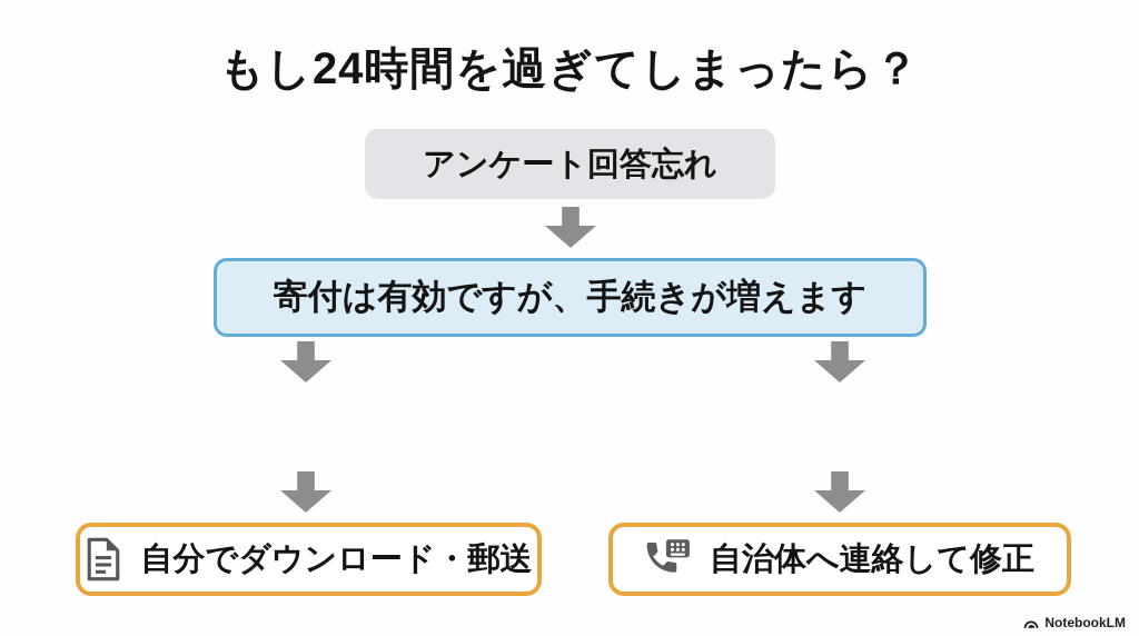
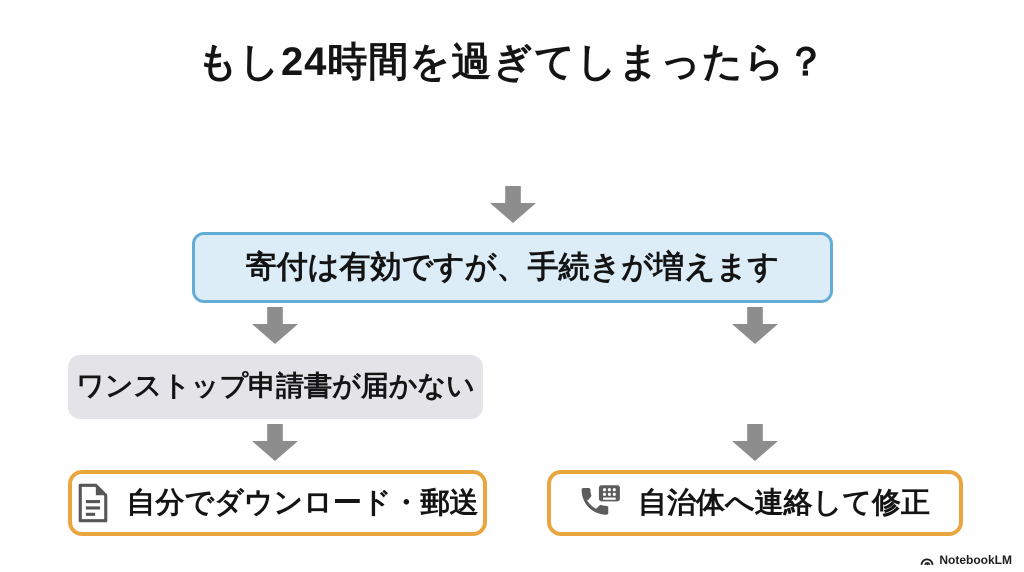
  もし24時間を過ぎてしまったら？
- アンケート回答忘れ
  寄付は有効ですが、手続きが増えます
+ ワンストップ申請書が届かない
  自分でダウンロード・郵送
  自治体へ連絡して修正
  NotebookLM
